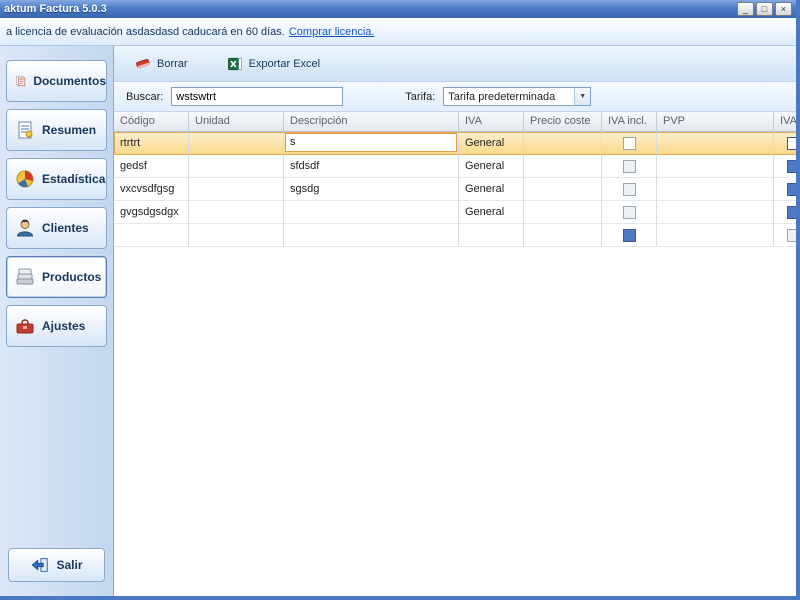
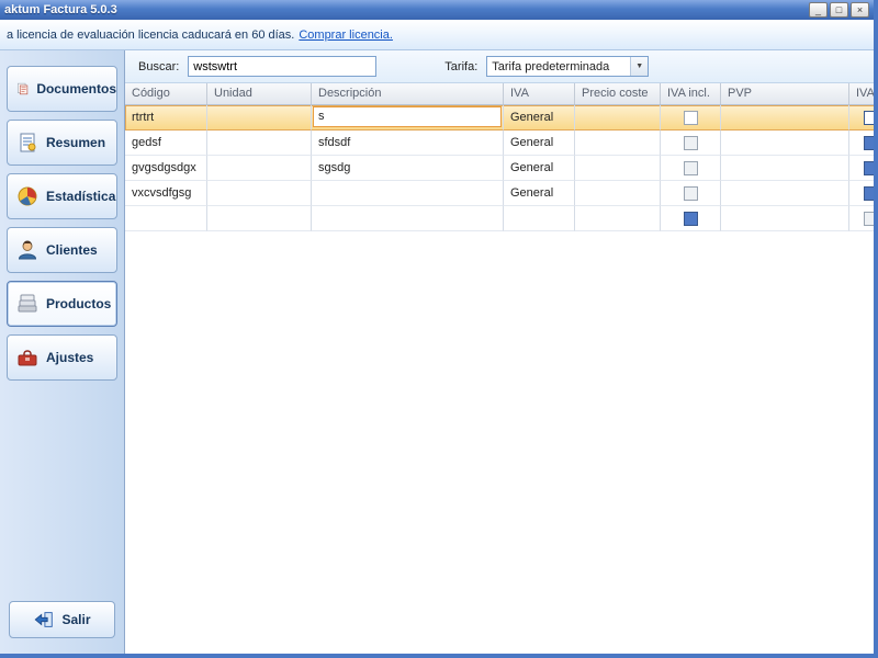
  aktum Factura 5.0.3
  _
  □
  ×
- a licencia de evaluación asdasdasd caducará en 60 días.
+ a licencia de evaluación licencia caducará en 60 días.
  Comprar licencia.
  Documentos
  Resumen
  Estadística
  Clientes
  Productos
  Ajustes
  Salir
- Borrar
- Exportar Excel
  Buscar:
  wstswtrt
  Tarifa:
  Tarifa predeterminada
  Código
  Unidad
  Descripción
  IVA
  Precio coste
  IVA incl.
  PVP
  IVA
  rtrtrt
  s
  General
  gedsf
  sfdsdf
  General
- vxcvsdfgsg
+ gvgsdgsdgx
  sgsdg
  General
- gvgsdgsdgx
+ vxcvsdfgsg
  General
